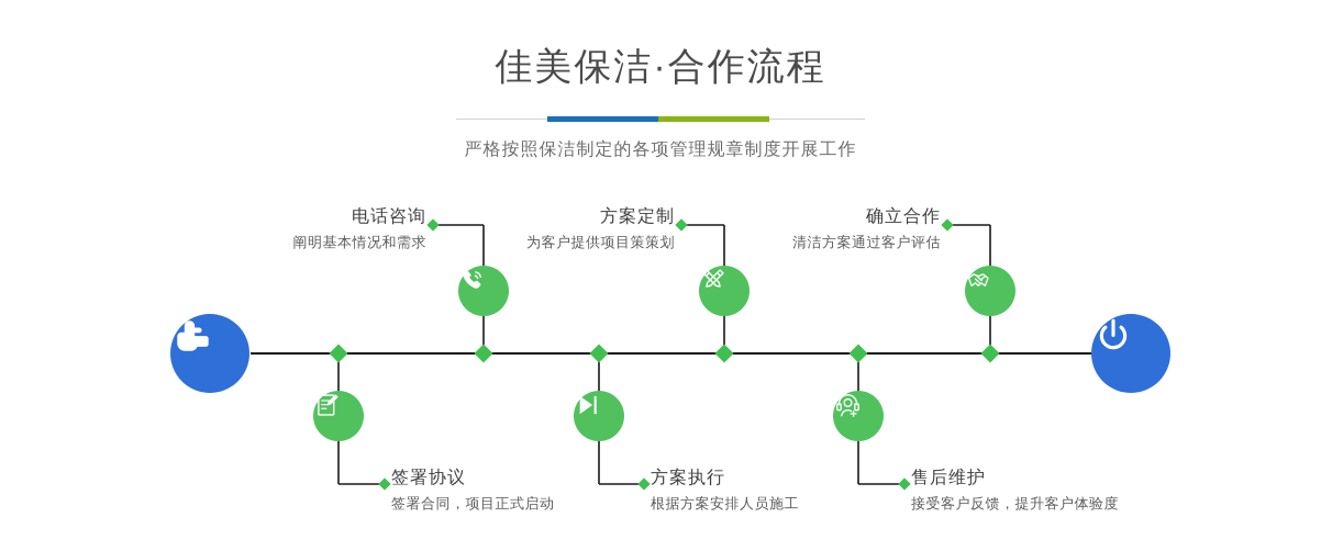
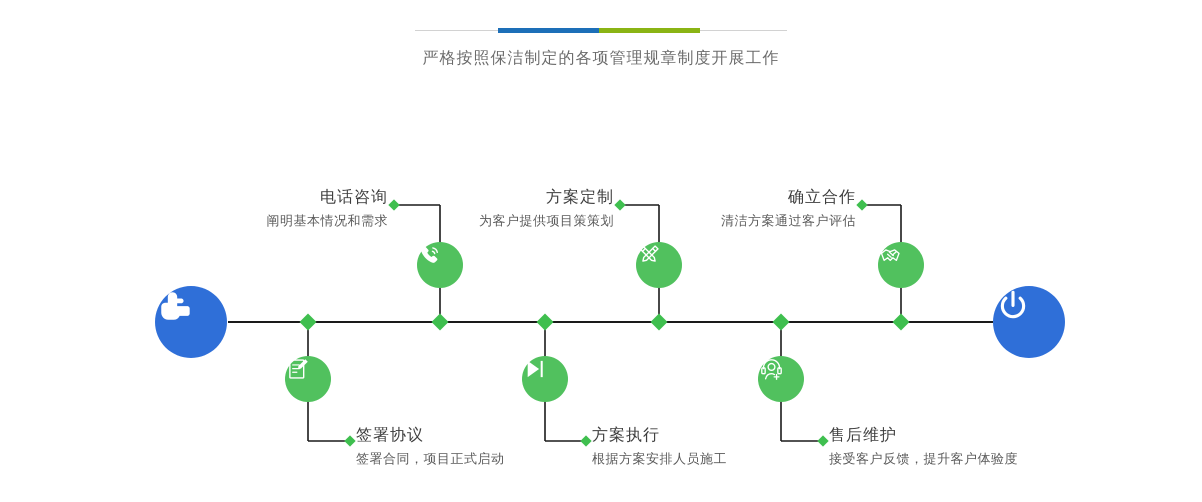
- 佳美保洁·合作流程
  严格按照保洁制定的各项管理规章制度开展工作
  电话咨询
  阐明基本情况和需求
  方案定制
  为客户提供项目策策划
  确立合作
  清洁方案通过客户评估
  签署协议
  签署合同，项目正式启动
  方案执行
  根据方案安排人员施工
  售后维护
  接受客户反馈，提升客户体验度
